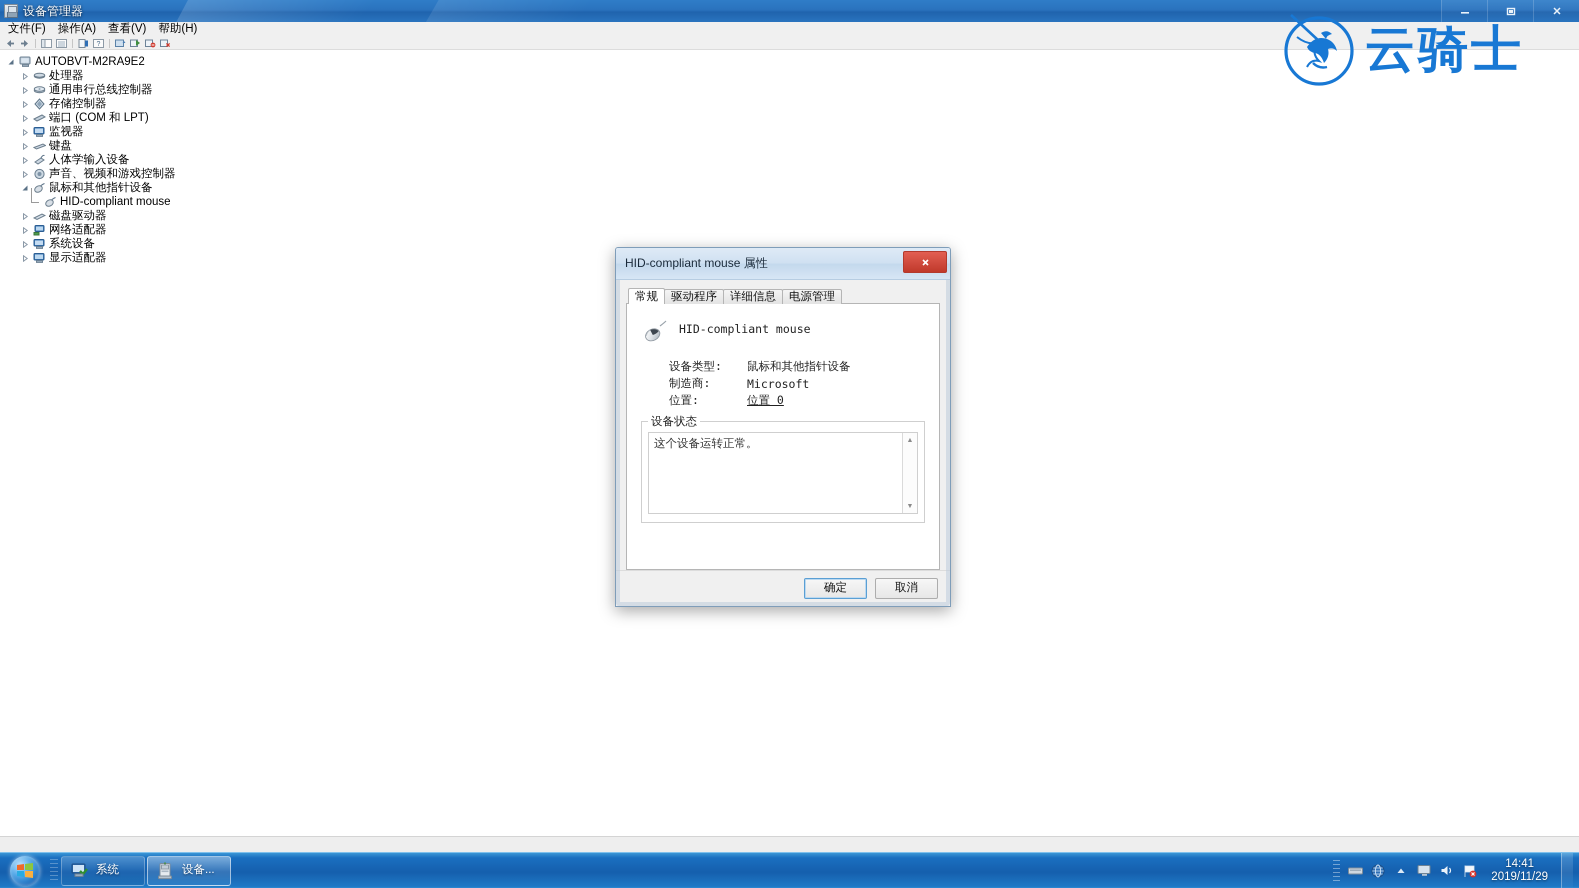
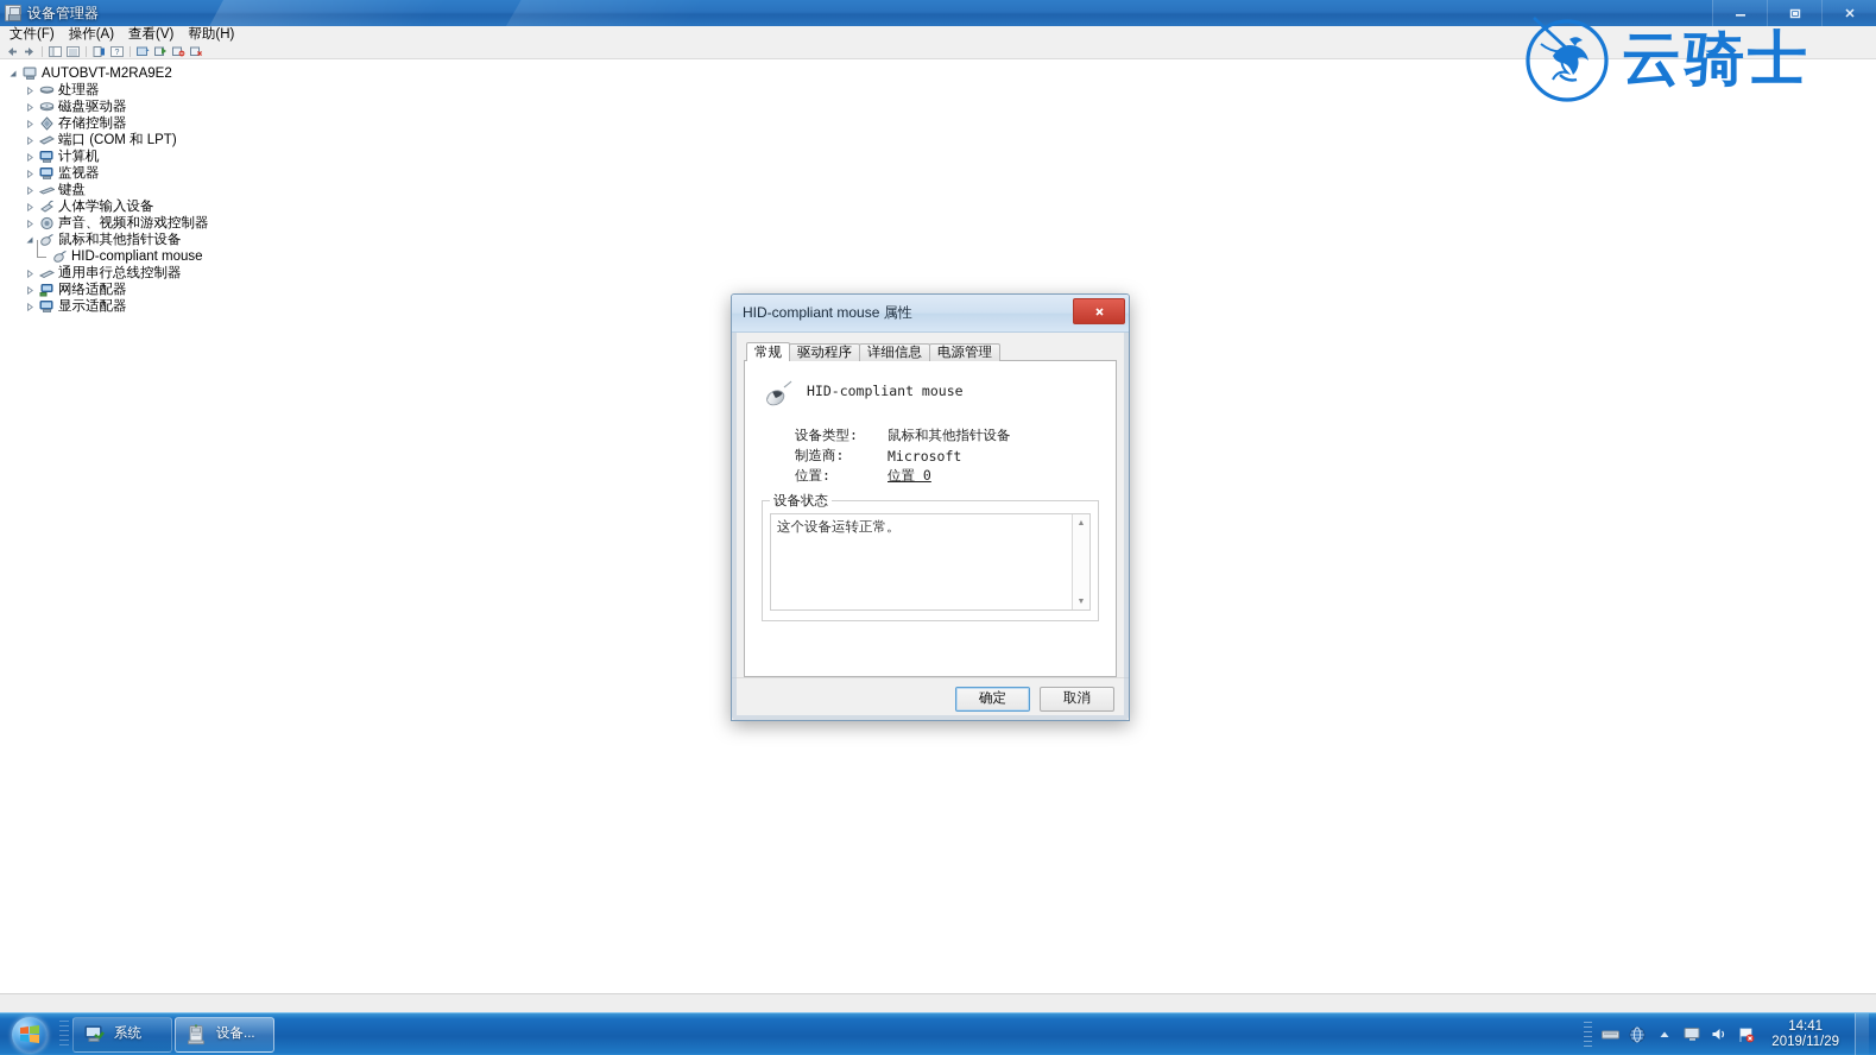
  设备管理器
  文件(F)
  操作(A)
  查看(V)
  帮助(H)
  AUTOBVT-M2RA9E2
  处理器
- 通用串行总线控制器
+ 磁盘驱动器
  存储控制器
  端口 (COM 和 LPT)
+ 计算机
  监视器
  键盘
  人体学输入设备
  声音、视频和游戏控制器
  鼠标和其他指针设备
  HID-compliant mouse
- 磁盘驱动器
+ 通用串行总线控制器
  网络适配器
- 系统设备
  显示适配器
  云骑士
  HID-compliant mouse 属性
  常规
  驱动程序
  详细信息
  电源管理
  HID-compliant mouse
  设备类型:
  鼠标和其他指针设备
  制造商:
  Microsoft
  位置:
  位置 0
  设备状态
  这个设备运转正常。
  确定
  取消
  系统
  设备...
  14:41
  2019/11/29
